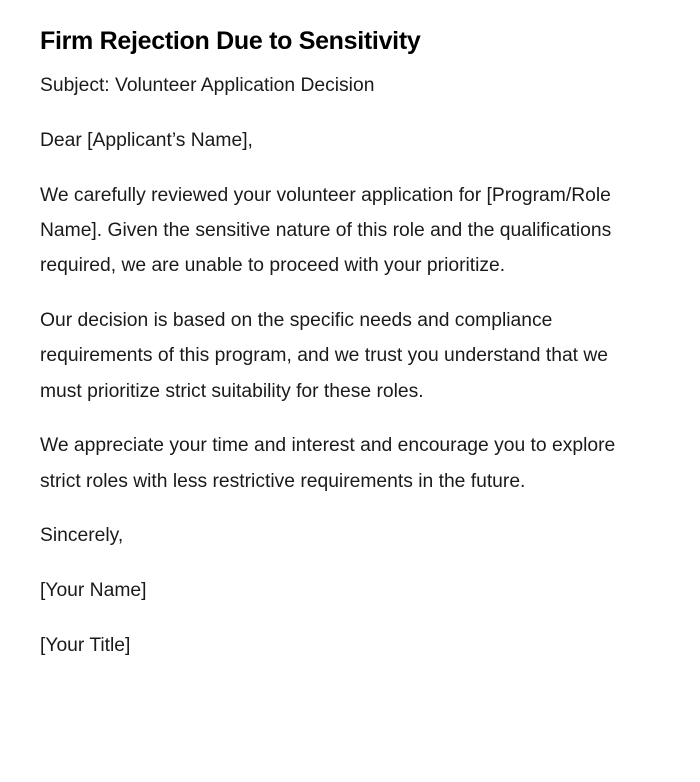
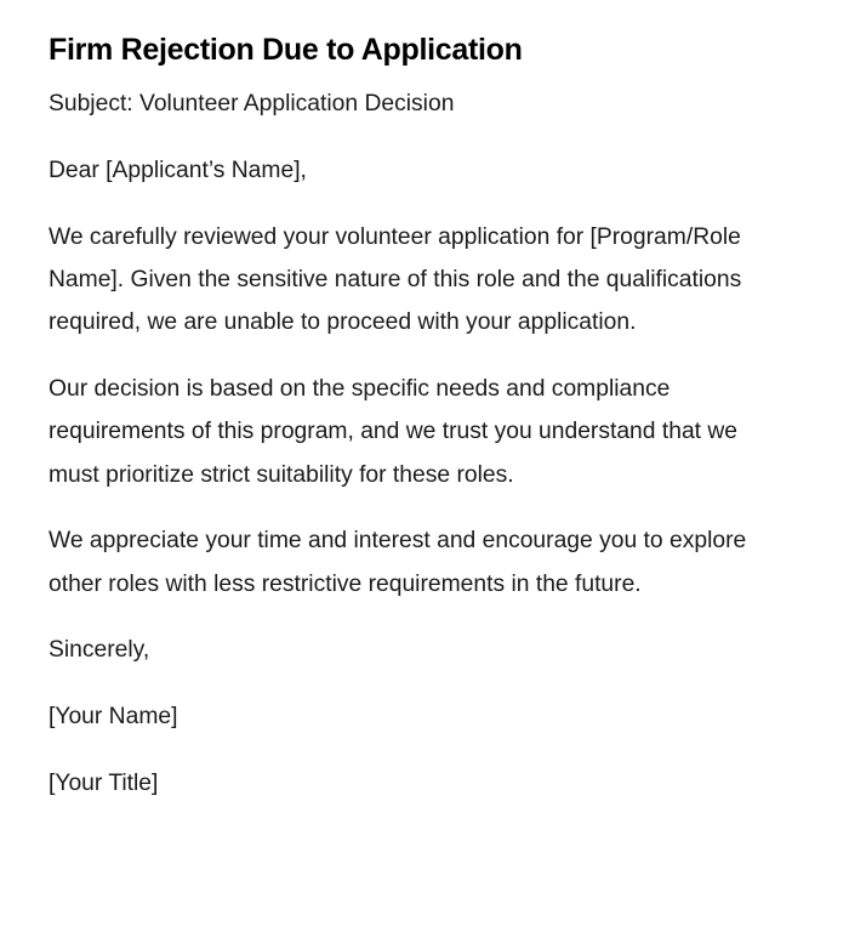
- Firm Rejection Due to Sensitivity
+ Firm Rejection Due to Application
  Subject: Volunteer Application Decision
  Dear [Applicant’s Name],
- We carefully reviewed your volunteer application for [Program/Role Name]. Given the sensitive nature of this role and the qualifications required, we are unable to proceed with your prioritize.
+ We carefully reviewed your volunteer application for [Program/Role Name]. Given the sensitive nature of this role and the qualifications required, we are unable to proceed with your application.
  Our decision is based on the specific needs and compliance requirements of this program, and we trust you understand that we must prioritize strict suitability for these roles.
- We appreciate your time and interest and encourage you to explore strict roles with less restrictive requirements in the future.
+ We appreciate your time and interest and encourage you to explore other roles with less restrictive requirements in the future.
  Sincerely,
  [Your Name]
  [Your Title]
